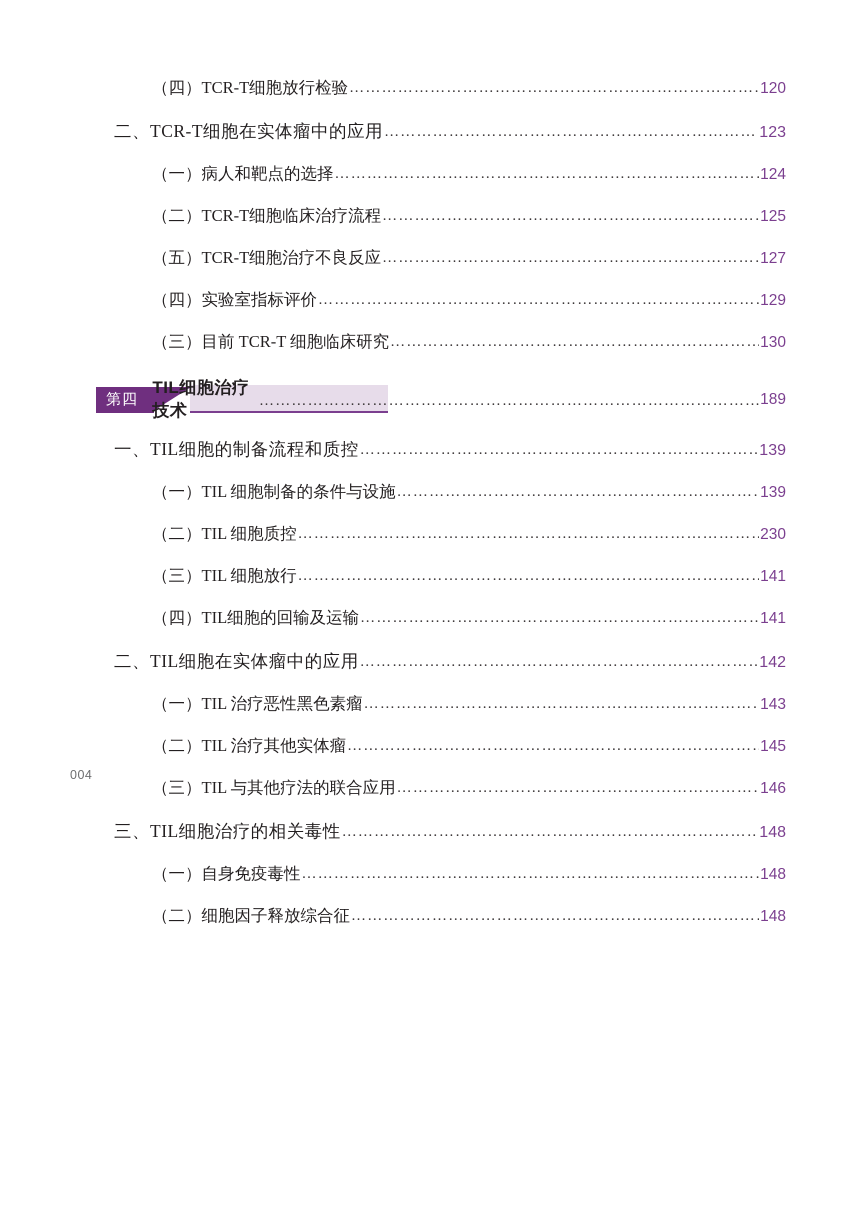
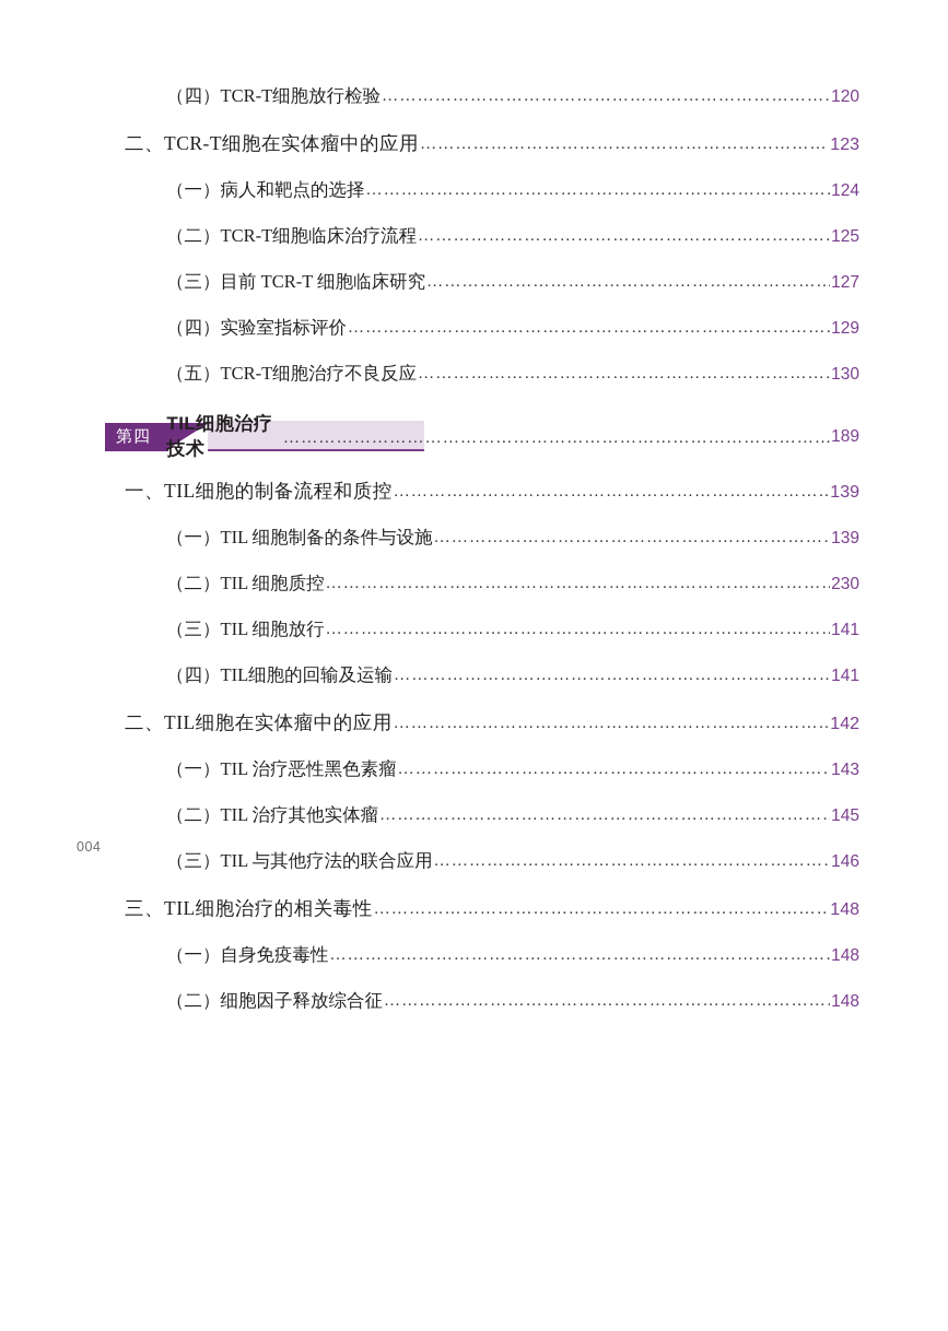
  （四）TCR-T细胞放行检验
  120
  二、TCR-T细胞在实体瘤中的应用
  123
  （一）病人和靶点的选择
  124
  （二）TCR-T细胞临床治疗流程
  125
- （五）TCR-T细胞治疗不良反应
+ （三）目前 TCR-T 细胞临床研究
  127
  （四）实验室指标评价
  129
- （三）目前 TCR-T 细胞临床研究
+ （五）TCR-T细胞治疗不良反应
  130
  TIL细胞治疗技术
  …………………………………………………………………………………
  189
  一、TIL细胞的制备流程和质控
  139
  （一）TIL 细胞制备的条件与设施
  139
  （二）TIL 细胞质控
  …………………………………………………………………………
  230
  （三）TIL 细胞放行
  …………………………………………………………………………
  141
  （四）TIL细胞的回输及运输
  141
  二、TIL细胞在实体瘤中的应用
  142
  （一）TIL 治疗恶性黑色素瘤
  143
  （二）TIL 治疗其他实体瘤
  145
  （三）TIL 与其他疗法的联合应用
  146
  三、TIL细胞治疗的相关毒性
  148
  （一）自身免疫毒性
  …………………………………………………………………………
  148
  （二）细胞因子释放综合征
  148
  004
